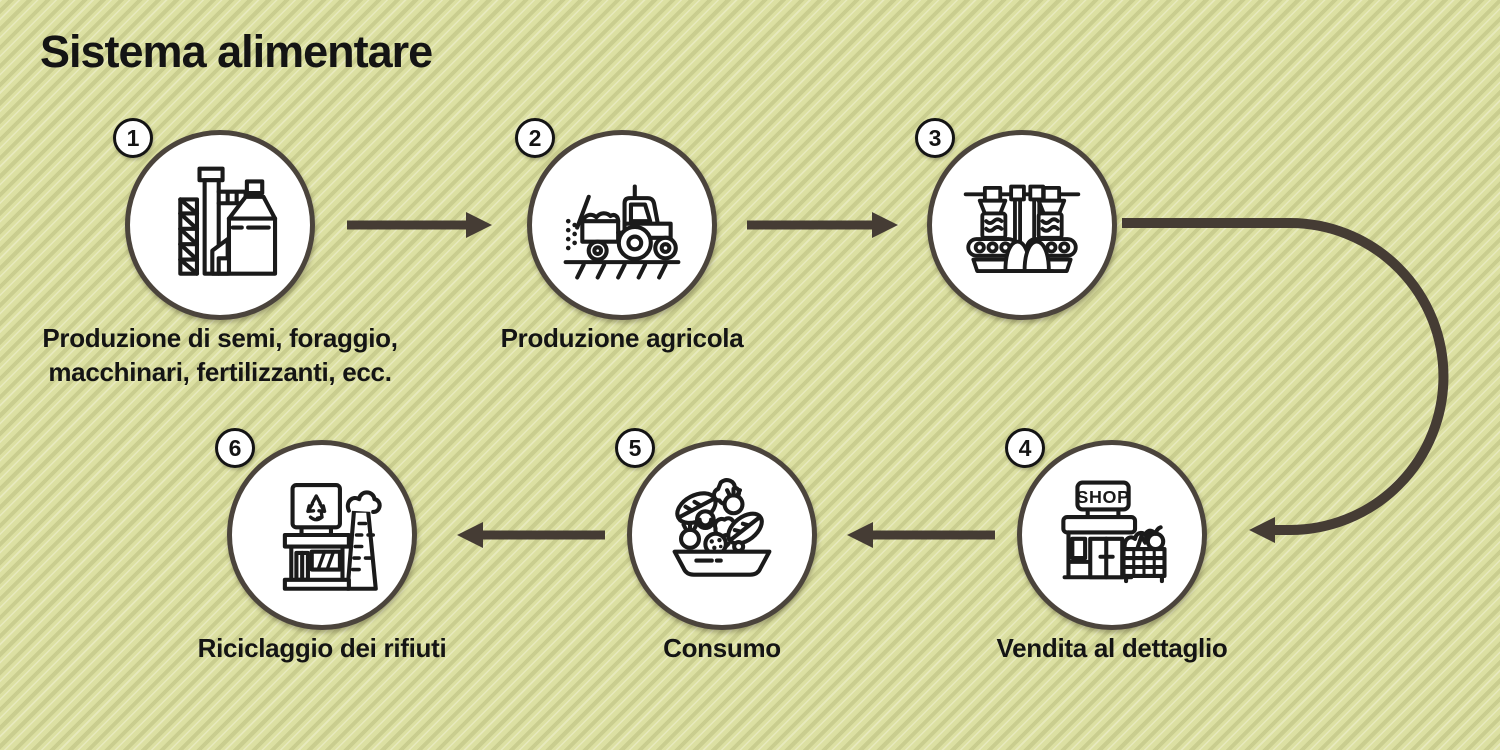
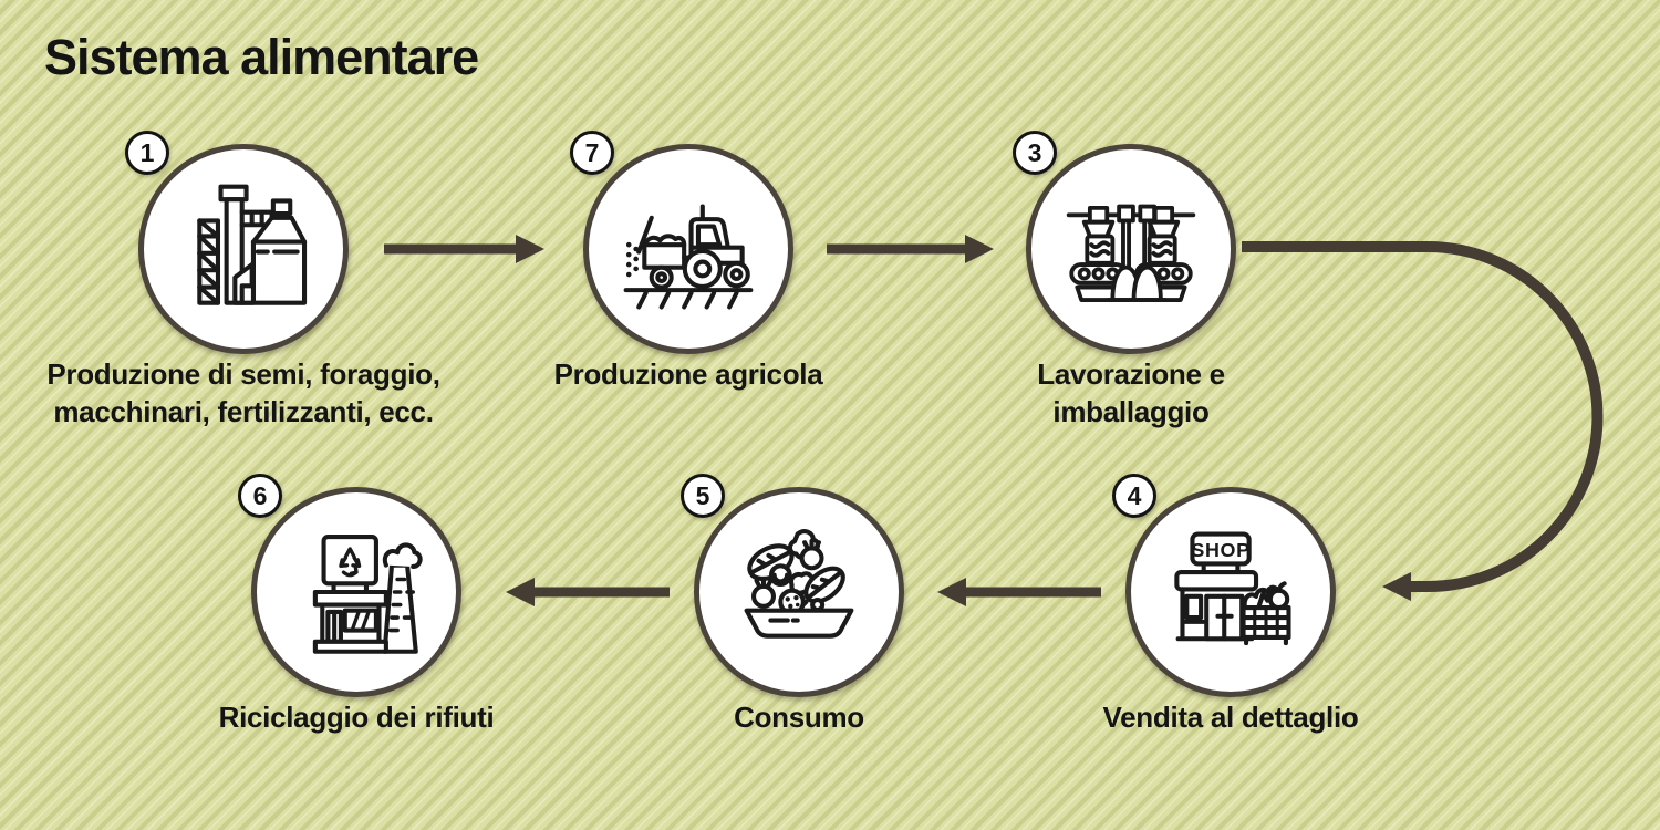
  Sistema alimentare
  1
  Produzione di semi, foraggio,
  macchinari, fertilizzanti, ecc.
- 2
+ 7
  Produzione agricola
  3
+ Lavorazione e
+ imballaggio
  SHOP
  4
  Vendita al dettaglio
  5
  Consumo
  6
  Riciclaggio dei rifiuti
